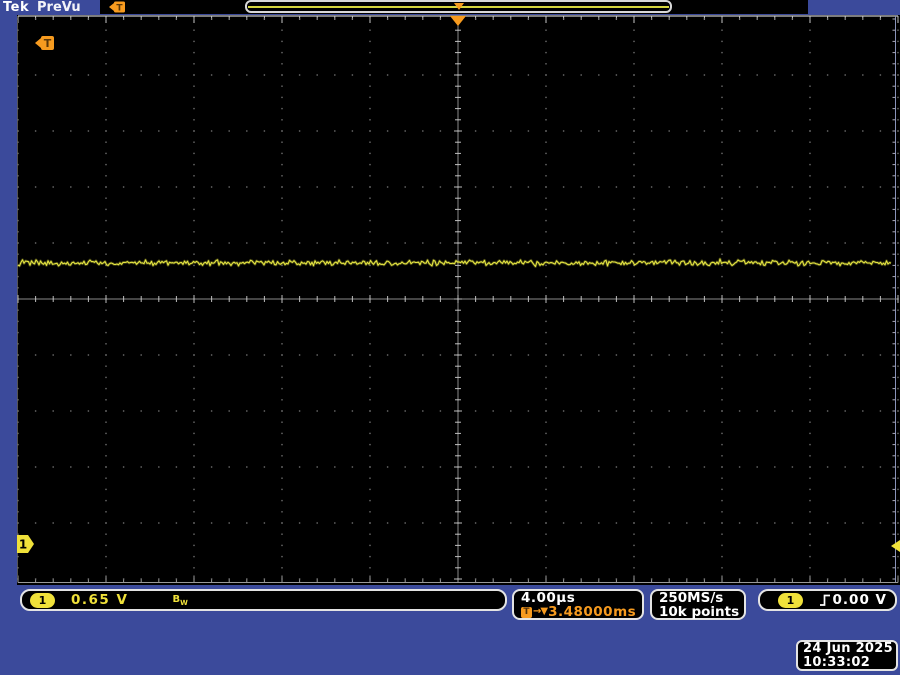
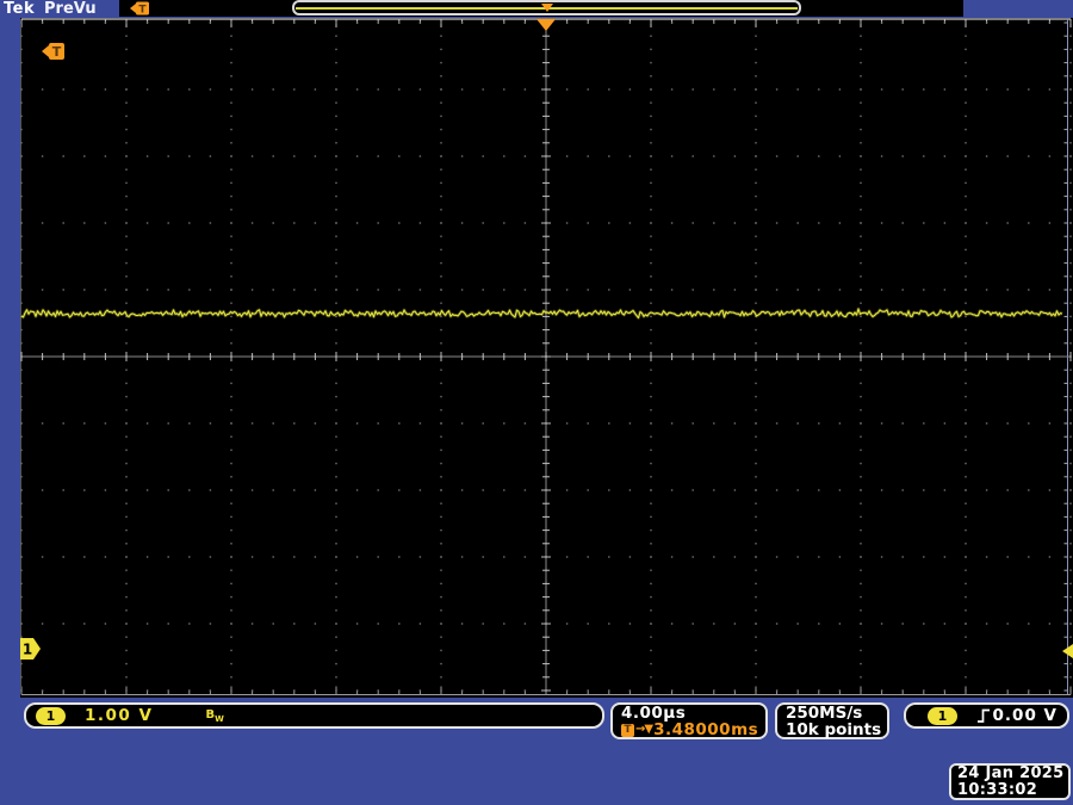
  Tek
  PreVu
  T
  T
  1
  1
- 0.65 V
+ 1.00 V
  BW
  4.00µs
  T
  →▼
  3.48000ms
  250MS/s
  10k points
  1
  0.00 V
- 24 Jun 2025
+ 24 Jan 2025
  10:33:02
